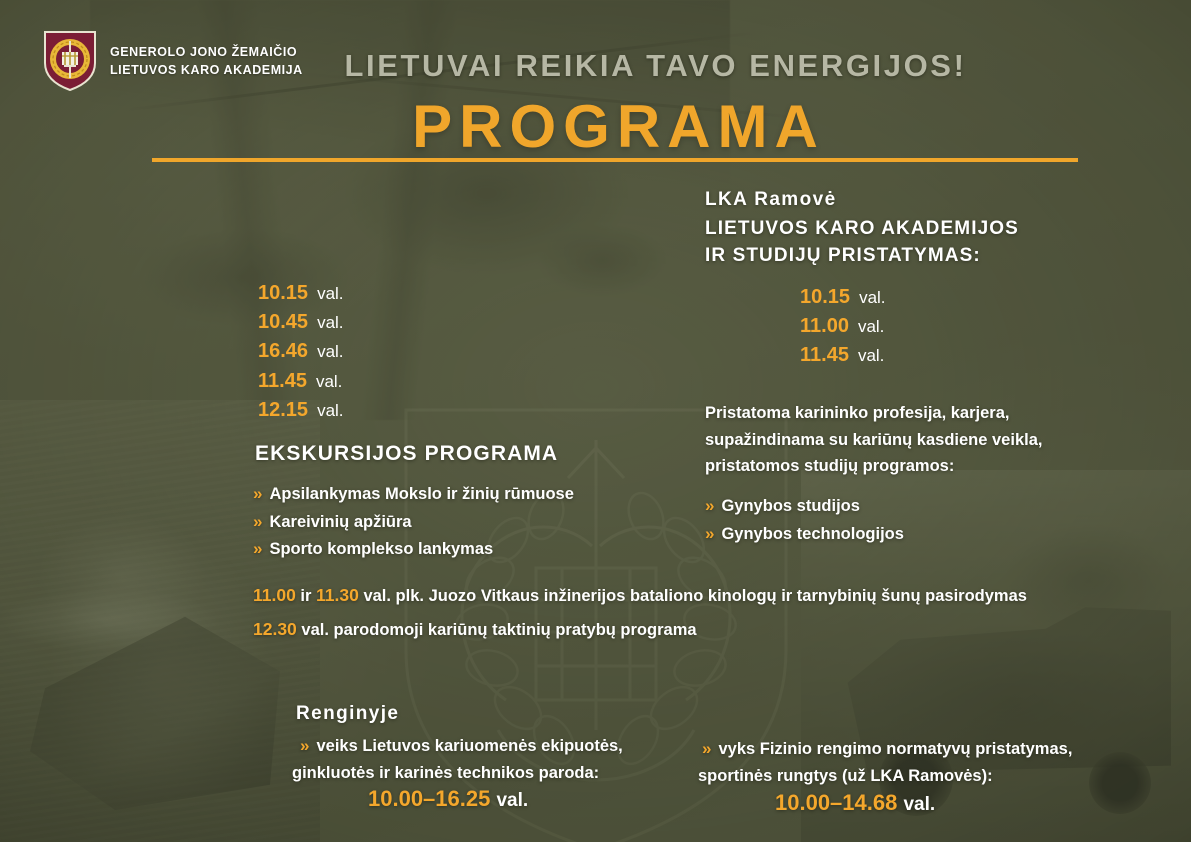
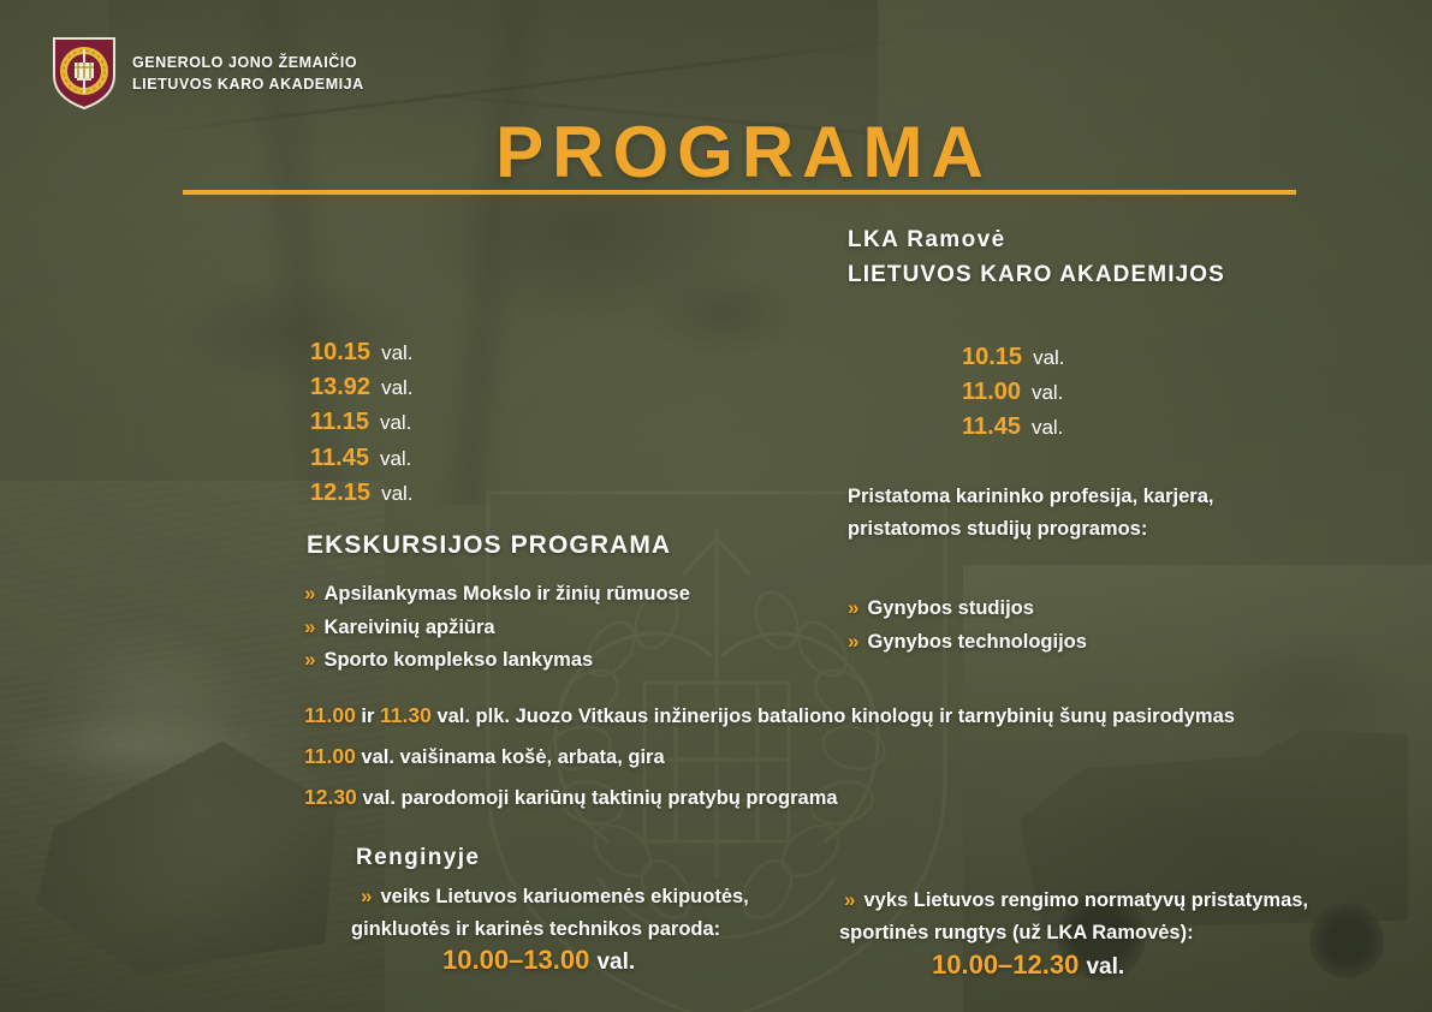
  GENEROLO JONO ŽEMAIČIO
  LIETUVOS KARO AKADEMIJA
- LIETUVAI REIKIA TAVO ENERGIJOS!
  PROGRAMA
  10.15
  val.
- 10.45
+ 13.92
  val.
- 16.46
+ 11.15
  val.
  11.45
  val.
  12.15
  val.
  LKA Ramovė
  LIETUVOS KARO AKADEMIJOS
- IR STUDIJŲ PRISTATYMAS:
  10.15
  val.
  11.00
  val.
  11.45
  val.
  Pristatoma karininko profesija, karjera,
- supažindinama su kariūnų kasdiene veikla,
  pristatomos studijų programos:
  »
  Gynybos studijos
  »
  Gynybos technologijos
  EKSKURSIJOS PROGRAMA
  »
  Apsilankymas Mokslo ir žinių rūmuose
  »
  Kareivinių apžiūra
  »
  Sporto komplekso lankymas
  11.00 ir 11.30 val. plk. Juozo Vitkaus inžinerijos bataliono kinologų ir tarnybinių šunų pasirodymas
+ 11.00 val. vaišinama košė, arbata, gira
  12.30 val. parodomoji kariūnų taktinių pratybų programa
  Renginyje
  »
  veiks Lietuvos kariuomenės ekipuotės,
  ginkluotės ir karinės technikos paroda:
- 10.00–16.25 val.
+ 10.00–13.00 val.
  »
- vyks Fizinio rengimo normatyvų pristatymas,
+ vyks Lietuvos rengimo normatyvų pristatymas,
  sportinės rungtys (už LKA Ramovės):
- 10.00–14.68 val.
+ 10.00–12.30 val.
